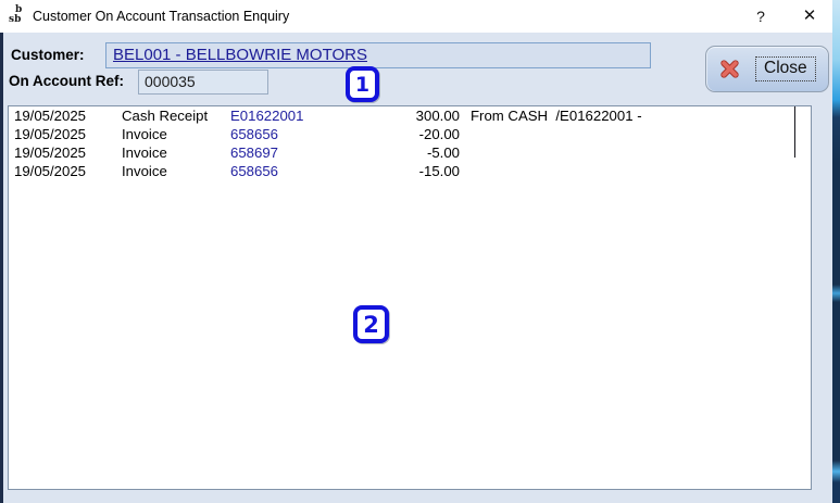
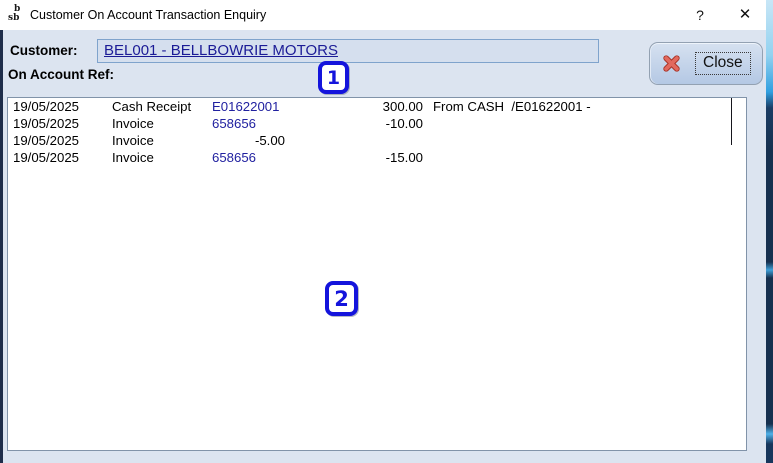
  b
  sb
  Customer On Account Transaction Enquiry
  ?
  ✕
  Customer:
  BEL001 - BELLBOWRIE MOTORS
  On Account Ref:
- 000035
  Close
  1
  19/05/2025
  Cash Receipt
  E01622001
  300.00
  From CASH /E01622001 -
  19/05/2025
  Invoice
  658656
- -20.00
+ -10.00
  19/05/2025
  Invoice
- 658697
  -5.00
  19/05/2025
  Invoice
  658656
  -15.00
  2
